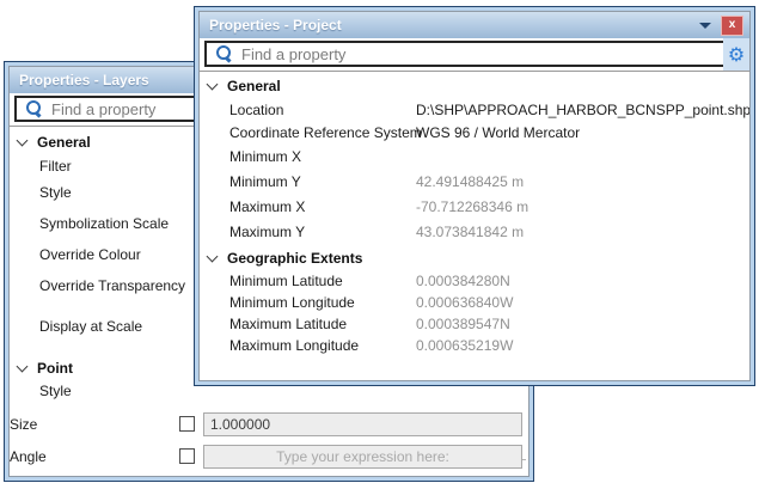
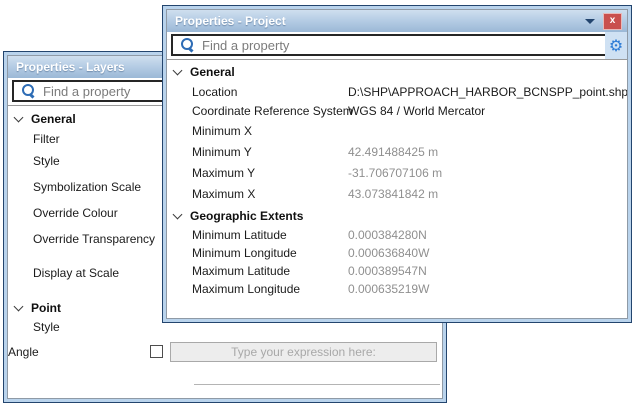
  Properties - Layers
  Find a property
  General
  Filter
  Style
  Symbolization Scale
  Override Colour
  Override Transparency
  Display at Scale
  Point
  Style
- Size
- 1.000000
  Angle
  Type your expression here:
  Properties - Project
  x
  Find a property
  ⚙
  General
  Location
  D:\SHP\APPROACH_HARBOR_BCNSPP_point.shp
  Coordinate Reference System
- WGS 96 / World Mercator
+ WGS 84 / World Mercator
  Minimum X
  Minimum Y
  42.491488425 m
- Maximum X
+ Maximum Y
- -70.712268346 m
+ -31.706707106 m
- Maximum Y
+ Maximum X
  43.073841842 m
  Geographic Extents
  Minimum Latitude
  0.000384280N
  Minimum Longitude
  0.000636840W
  Maximum Latitude
  0.000389547N
  Maximum Longitude
  0.000635219W
